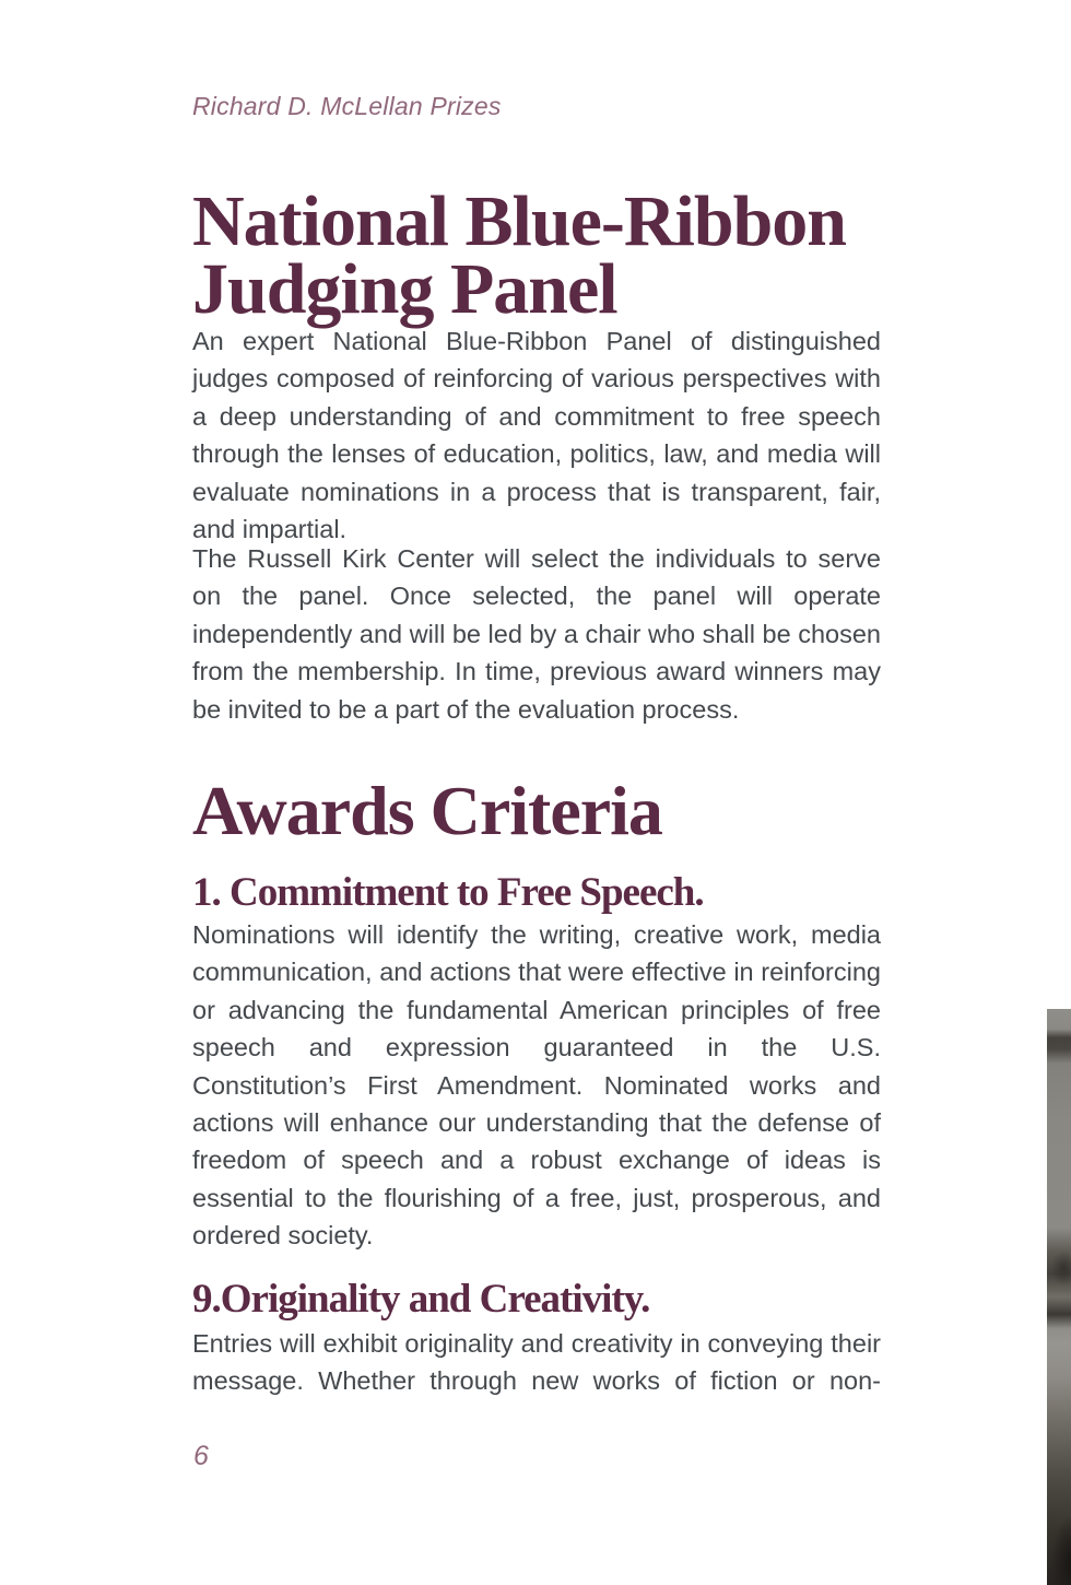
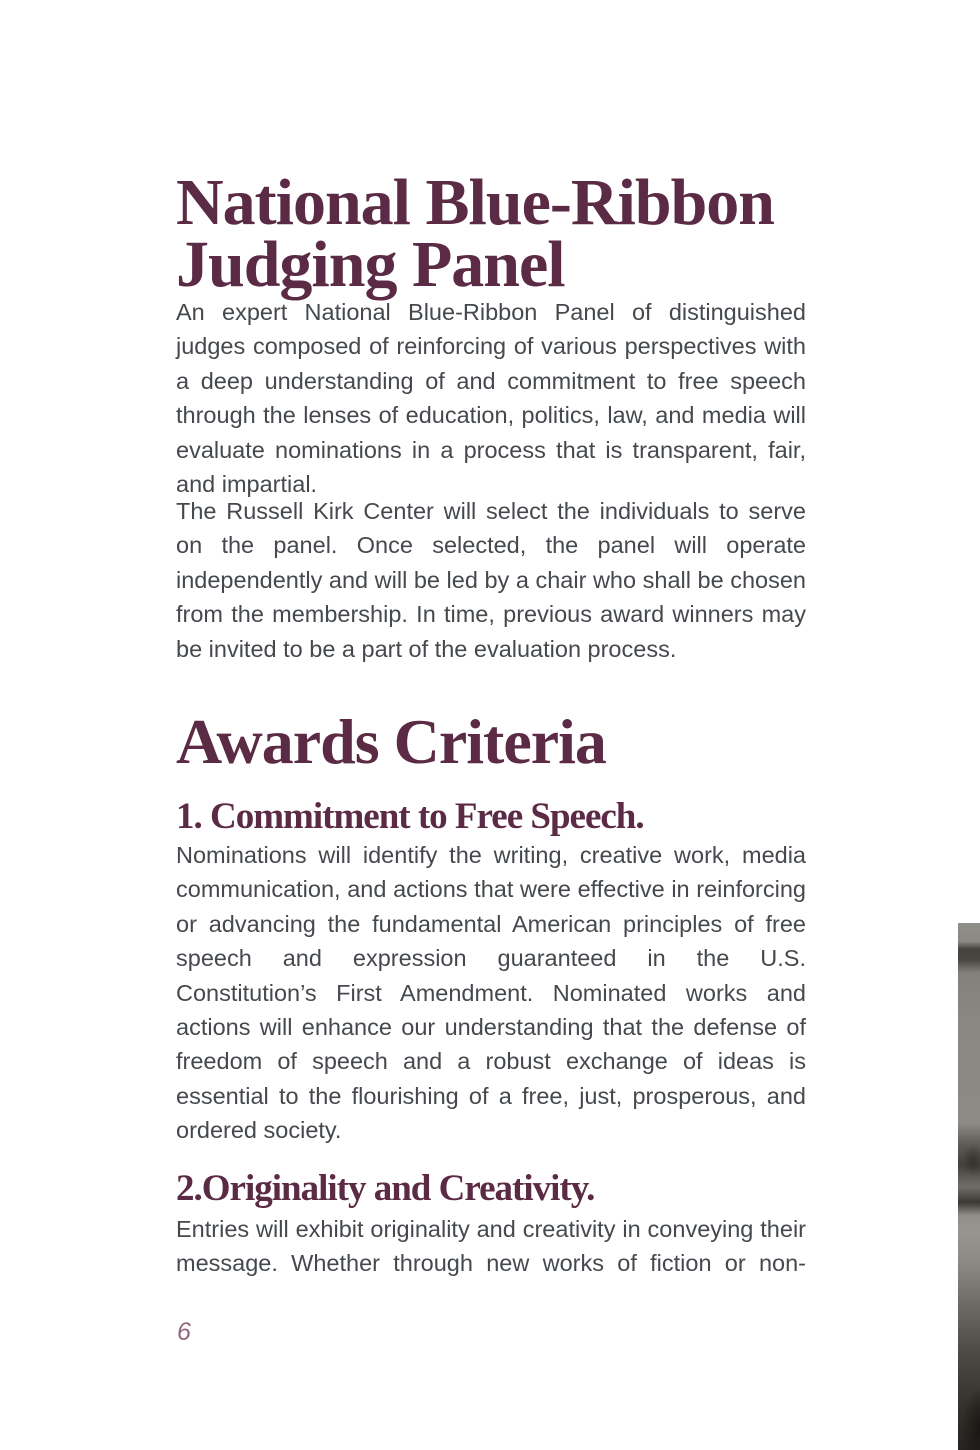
- Richard D. McLellan Prizes
  National Blue-Ribbon Judging Panel
  An expert National Blue-Ribbon Panel of distinguished judges composed of reinforcing of various perspectives with a deep understanding of and commitment to free speech through the lenses of education, politics, law, and media will evaluate nominations in a process that is transparent, fair, and impartial.
  The Russell Kirk Center will select the individuals to serve on the panel. Once selected, the panel will operate independently and will be led by a chair who shall be chosen from the membership. In time, previous award winners may be invited to be a part of the evaluation process.
  Awards Criteria
  1. Commitment to Free Speech.
  Nominations will identify the writing, creative work, media communication, and actions that were effective in reinforcing or advancing the fundamental American principles of free speech and expression guaranteed in the U.S. Constitution’s First Amendment. Nominated works and actions will enhance our understanding that the defense of freedom of speech and a robust exchange of ideas is essential to the flourishing of a free, just, prosperous, and ordered society.
- 9.Originality and Creativity.
+ 2.Originality and Creativity.
  Entries will exhibit originality and creativity in conveying their message. Whether through new works of fiction or non-
  6
